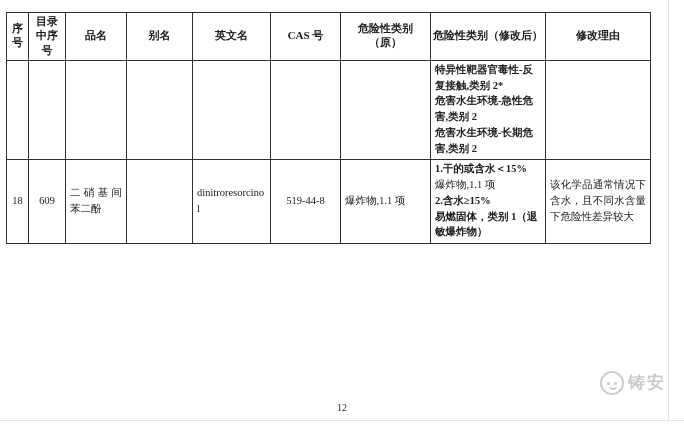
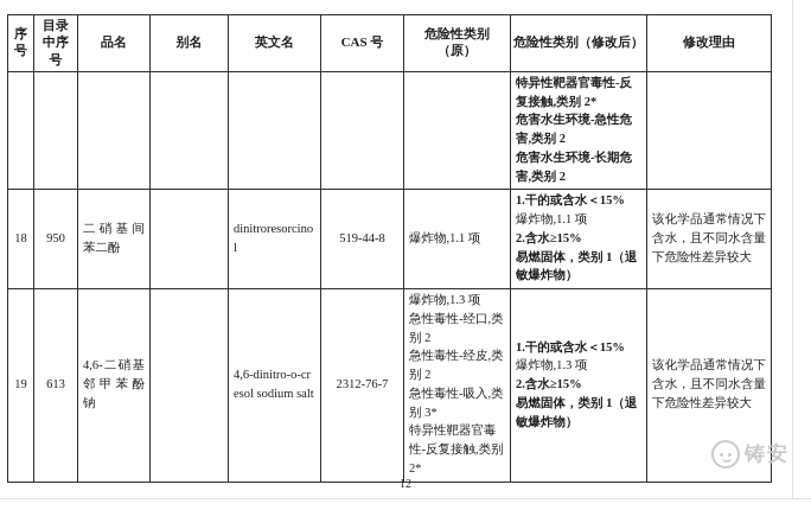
  序号	目录中序号	品名	别名	英文名	CAS 号	危险性类别（原）	危险性类别（修改后）	修改理由
  							特异性靶器官毒性-反复接触,类别 2*危害水生环境-急性危害,类别 2危害水生环境-长期危害,类别 2
- 18	609	二硝基间苯二酚		dinitroresorcinol	519-44-8	爆炸物,1.1 项	1.干的或含水＜15%爆炸物,1.1 项2.含水≥15%易燃固体，类别 1（退敏爆炸物）	该化学品通常情况下含水，且不同水含量下危险性差异较大
+ 18	950	二硝基间苯二酚		dinitroresorcinol	519-44-8	爆炸物,1.1 项	1.干的或含水＜15%爆炸物,1.1 项2.含水≥15%易燃固体，类别 1（退敏爆炸物）	该化学品通常情况下含水，且不同水含量下危险性差异较大
+ 19	613	4,6-二硝基邻甲苯酚钠		4,6-dinitro-o-cresol sodium salt	2312-76-7	爆炸物,1.3 项急性毒性-经口,类别 2急性毒性-经皮,类别 2急性毒性-吸入,类别 3*特异性靶器官毒性-反复接触,类别 2*	1.干的或含水＜15%爆炸物,1.3 项2.含水≥15%易燃固体，类别 1（退敏爆炸物）	该化学品通常情况下含水，且不同水含量下危险性差异较大
  铸安
  12
